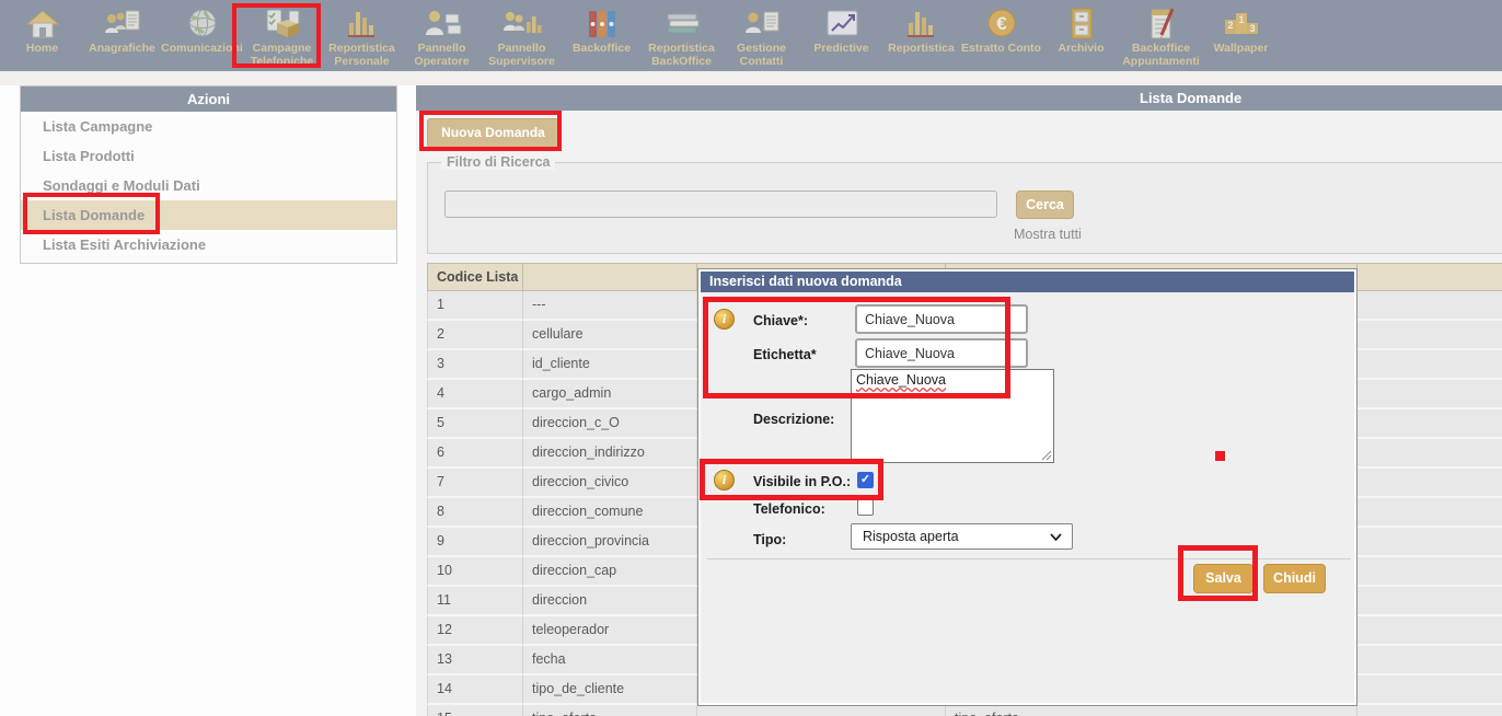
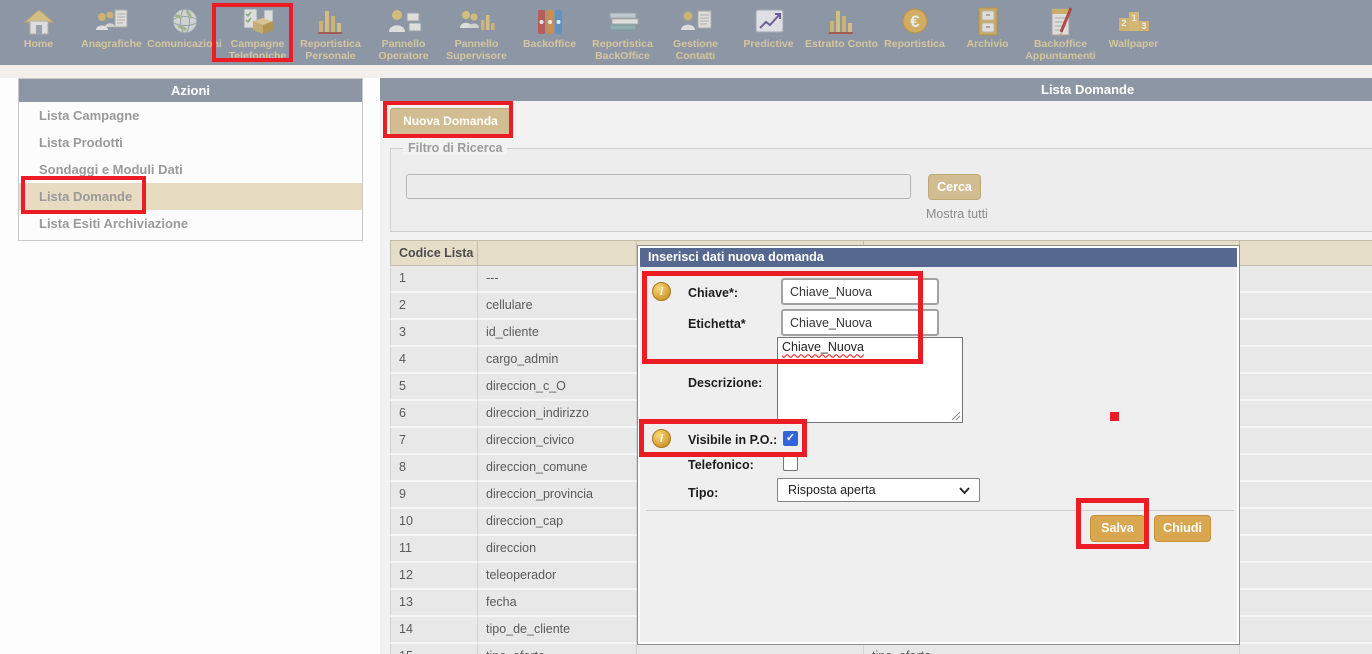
  Home
  Anagrafiche
  Comunicazioni
  Campagne Telefoniche
  Reportistica Personale
  Pannello Operatore
  Pannello Supervisore
  Backoffice
  Reportistica BackOffice
  Gestione Contatti
  Predictive
- Reportistica
+ Estratto Conto
  €
- Estratto Conto
+ Reportistica
  Archivio
  Backoffice Appuntamenti
  2
  1
  3
  Wallpaper
  Azioni
  Lista Campagne
  Lista Prodotti
  Sondaggi e Moduli Dati
  Lista Domande
  Lista Esiti Archiviazione
  Lista Domande
  Nuova Domanda
  Filtro di Ricerca
  Cerca
  Mostra tutti
  Codice Lista
  1
  ---
  2
  cellulare
  3
  id_cliente
  4
  cargo_admin
  5
  direccion_c_O
  6
  direccion_indirizzo
  7
  direccion_civico
  8
  direccion_comune
  9
  direccion_provincia
  10
  direccion_cap
  11
  direccion
  12
  teleoperador
  13
  fecha
  14
  tipo_de_cliente
  Inserisci dati nuova domanda
  i
  Chiave*:
  Chiave_Nuova
  Etichetta*
  Chiave_Nuova
  Descrizione:
  Chiave_Nuova
  i
  Visibile in P.O.:
  ✓
  Telefonico:
  Tipo:
  Risposta aperta
  Salva
  Chiudi
